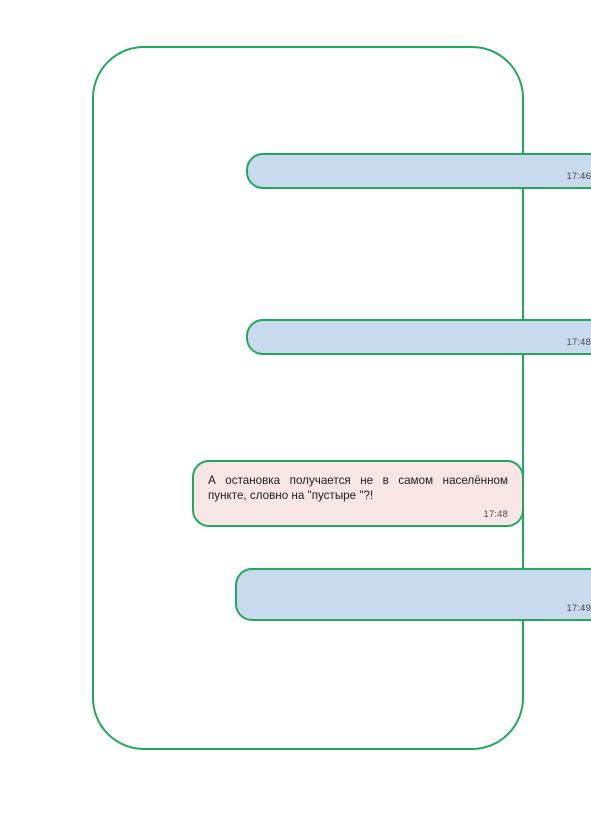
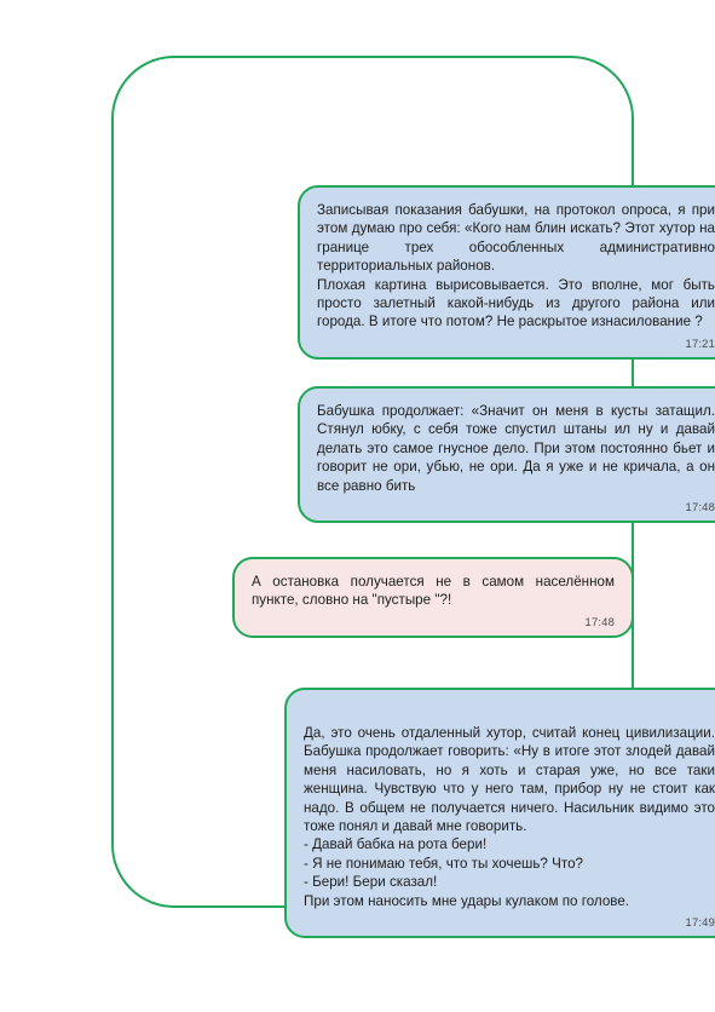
+ Записывая показания бабушки, на протокол опроса, я при этом думаю про себя: «Кого нам блин искать? Этот хутор на границе трех обособленных административно территориальных районов.
+ Плохая картина вырисовывается. Это вполне, мог быть просто залетный какой-нибудь из другого района или города. В итоге что потом? Не раскрытое изнасилование ?
- 17:46
+ 17:21
+ Бабушка продолжает: «Значит он меня в кусты затащил. Стянул юбку, с себя тоже спустил штаны ил ну и давай делать это самое гнусное дело. При этом постоянно бьет и говорит не ори, убью, не ори. Да я уже и не кричала, а он все равно бить
  17:48
  А остановка получается не в самом населённом пункте, словно на "пустыре "?!
  17:48
+ Да, это очень отдаленный хутор, считай конец цивилизации. Бабушка продолжает говорить: «Ну в итоге этот злодей давай меня насиловать, но я хоть и старая уже, но все таки женщина. Чувствую что у него там, прибор ну не стоит как надо. В общем не получается ничего. Насильник видимо это тоже понял и давай мне говорить.
+ - Давай бабка на рота бери!
+ - Я не понимаю тебя, что ты хочешь? Что?
+ - Бери! Бери сказал!
+ При этом наносить мне удары кулаком по голове.
  17:49
